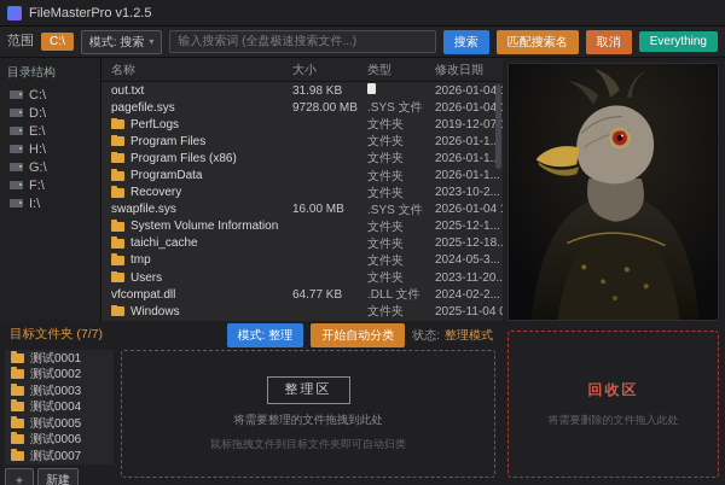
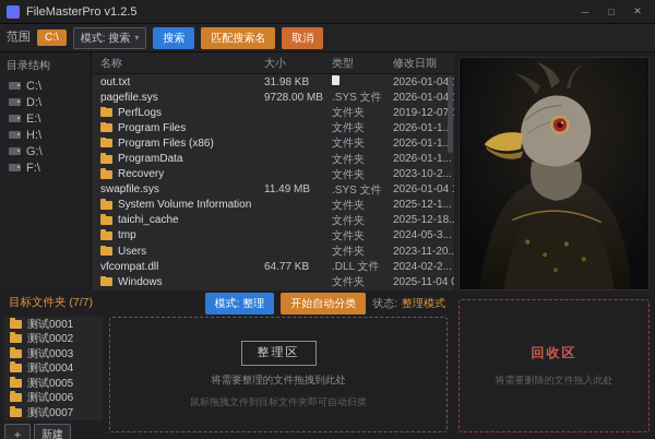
  FileMasterPro v1.2.5
+ ─
+ □
+ ✕
  范围
  C:\
  模式: 搜索
  ▾
- 输入搜索词 (全盘极速搜索文件...)
  搜索
  匹配搜索名
  取消
- Everything
  目录结构
  C:\
  D:\
  E:\
  H:\
  G:\
  F:\
- I:\
  名称
  大小
  类型
  修改日期
  out.txt
  31.98 KB
  2026-01-04
  pagefile.sys
  9728.00 MB
  .SYS 文件
  2026-01-04
  PerfLogs
  文件夹
  2019-12-07
  Program Files
  文件夹
  2026-01-1.
  Program Files (x86)
  文件夹
  2026-01-1.
  ProgramData
  文件夹
  2026-01-1...
  Recovery
  文件夹
  2023-10-2...
  swapfile.sys
- 16.00 MB
+ 11.49 MB
  .SYS 文件
  2026-01-04
  System Volume Information
  文件夹
  2025-12-1...
  taichi_cache
  文件夹
  2025-12-18..
  tmp
  文件夹
  2024-05-3...
  Users
  文件夹
  2023-11-20..
  vfcompat.dll
  64.77 KB
  .DLL 文件
  2024-02-2...
  Windows
  文件夹
  2025-11-04 0
  目标文件夹 (7/7)
  模式: 整理
  开始自动分类
  状态:
  整理模式
  测试0001
  测试0002
  测试0003
  测试0004
  测试0005
  测试0006
  测试0007
  ＋
  新建
  整理区
  将需要整理的文件拖拽到此处
  鼠标拖拽文件到目标文件夹即可自动归类
  回收区
  将需要删除的文件拖入此处
